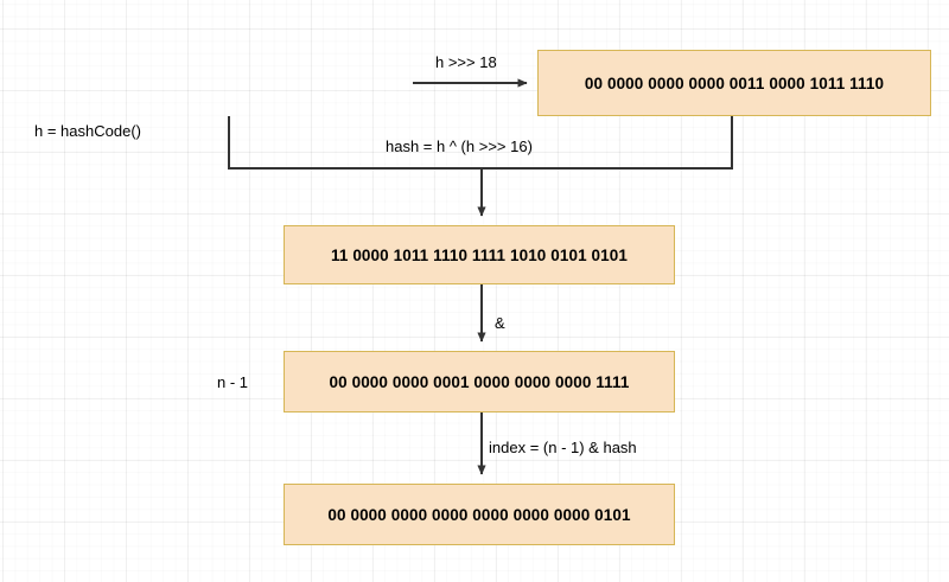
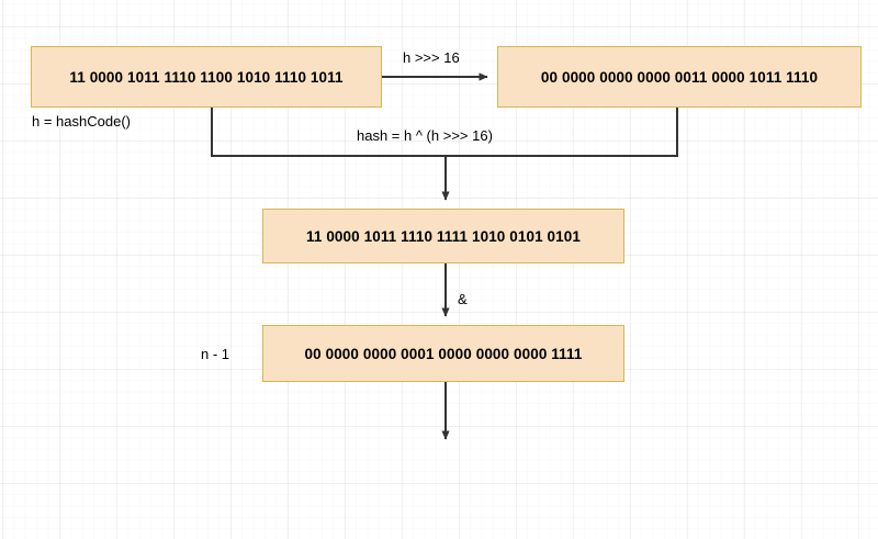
+ 11 0000 1011 1110 1100 1010 1110 1011
  00 0000 0000 0000 0011 0000 1011 1110
  11 0000 1011 1110 1111 1010 0101 0101
  00 0000 0000 0001 0000 0000 0000 1111
- 00 0000 0000 0000 0000 0000 0000 0101
  h = hashCode()
- h >>> 18
+ h >>> 16
  hash = h ^ (h >>> 16)
  &
  n - 1
- index = (n - 1) & hash
